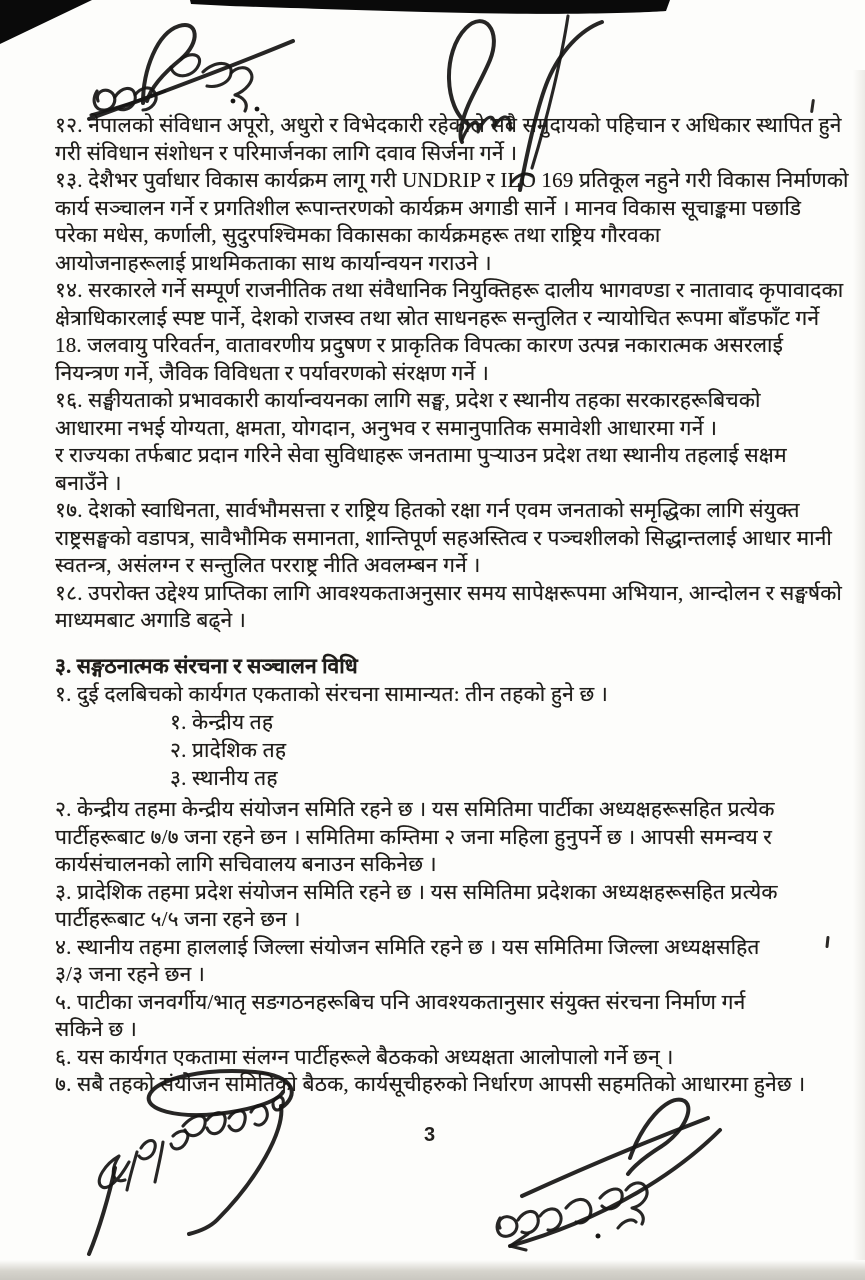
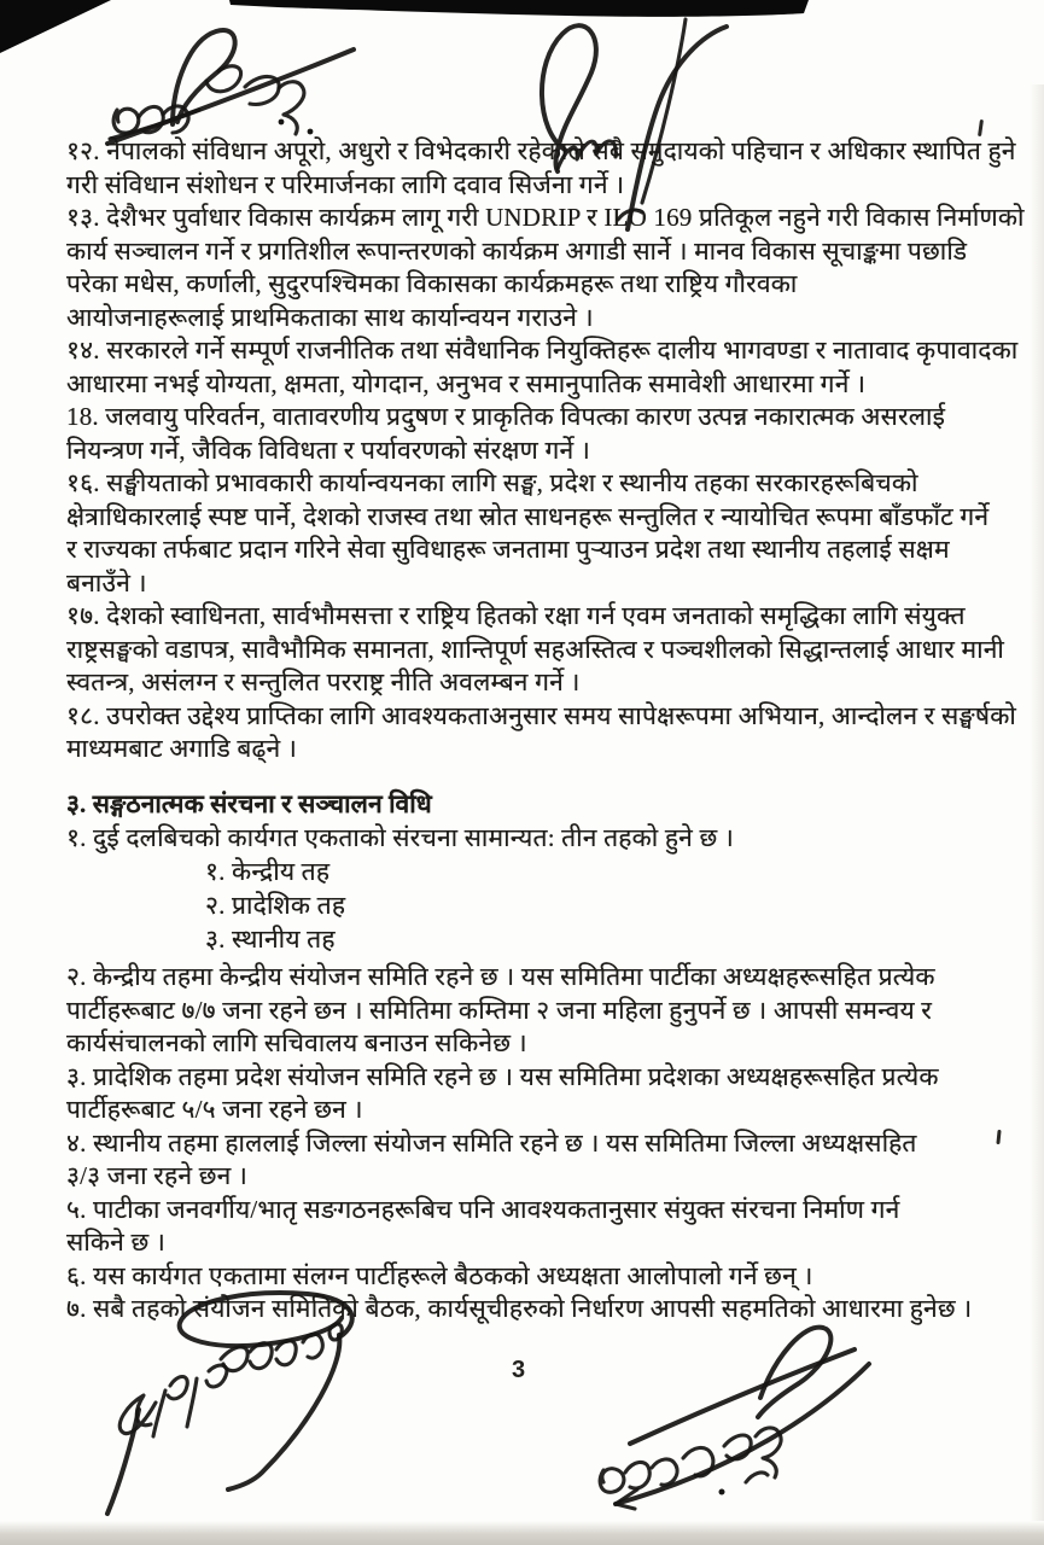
  १२. नेपालको संविधान अपूरो, अधुरो र विभेदकारी रहेका स सदायको पहिचान र अधिकार स्थापित हुने
  गरी संविधान संशोधन र परिमार्जनका लागि दवाव सिर्जना गर्ने ।
  १३. देशैभर पुर्वाधार विकास कार्यक्रम लागू गरी UNDRIP र IO 169 प्रतिकूल नहुने गरी विकास निर्माणको
  कार्य सञ्चालन गर्ने र प्रगतिशील रूपान्तरणको कार्यक्रम अगाडी सार्ने । मानव विकास सूचाङ्कमा पछाडि
  परेका मधेस, कर्णाली, सुदुरपश्चिमका विकासका कार्यक्रमहरू तथा राष्ट्रिय गौरवका
  आयोजनाहरूलाई प्राथमिकताका साथ कार्यान्वयन गराउने ।
  १४. सरकारले गर्ने सम्पूर्ण राजनीतिक तथा संवैधानिक नियुक्तिहरू दालीय भागवण्डा र नातावाद कृपावादका
- क्षेत्राधिकारलाई स्पष्ट पार्ने, देशको राजस्व तथा स्रोत साधनहरू सन्तुलित र न्यायोचित रूपमा बाँडफाँट गर्ने
+ आधारमा नभई योग्यता, क्षमता, योगदान, अनुभव र समानुपातिक समावेशी आधारमा गर्ने ।
  18. जलवायु परिवर्तन, वातावरणीय प्रदुषण र प्राकृतिक विपत्का कारण उत्पन्न नकारात्मक असरलाई
  नियन्त्रण गर्ने, जैविक विविधता र पर्यावरणको संरक्षण गर्ने ।
  १६. सङ्घीयताको प्रभावकारी कार्यान्वयनका लागि सङ्घ, प्रदेश र स्थानीय तहका सरकारहरूबिचको
- आधारमा नभई योग्यता, क्षमता, योगदान, अनुभव र समानुपातिक समावेशी आधारमा गर्ने ।
+ क्षेत्राधिकारलाई स्पष्ट पार्ने, देशको राजस्व तथा स्रोत साधनहरू सन्तुलित र न्यायोचित रूपमा बाँडफाँट गर्ने
  र राज्यका तर्फबाट प्रदान गरिने सेवा सुविधाहरू जनतामा पुऱ्याउन प्रदेश तथा स्थानीय तहलाई सक्षम
  बनाउँने ।
  १७. देशको स्वाधिनता, सार्वभौमसत्ता र राष्ट्रिय हितको रक्षा गर्न एवम जनताको समृद्धिका लागि संयुक्त
  राष्ट्रसङ्घको वडापत्र, सावैभौमिक समानता, शान्तिपूर्ण सहअस्तित्व र पञ्चशीलको सिद्धान्तलाई आधार मानी
  स्वतन्त्र, असंलग्न र सन्तुलित परराष्ट्र नीति अवलम्बन गर्ने ।
  १८. उपरोक्त उद्देश्य प्राप्तिका लागि आवश्यकताअनुसार समय सापेक्षरूपमा अभियान, आन्दोलन र सङ्घर्षको
  माध्यमबाट अगाडि बढ्ने ।
  ३. सङ्गठनात्मक संरचना र सञ्चालन विधि
  १. दुई दलबिचको कार्यगत एकताको संरचना सामान्यत: तीन तहको हुने छ ।
  १. केन्द्रीय तह
  २. प्रादेशिक तह
  ३. स्थानीय तह
  २. केन्द्रीय तहमा केन्द्रीय संयोजन समिति रहने छ । यस समितिमा पार्टीका अध्यक्षहरूसहित प्रत्येक
  पार्टीहरूबाट ७/७ जना रहने छन । समितिमा कम्तिमा २ जना महिला हुनुपर्ने छ । आपसी समन्वय र
  कार्यसंचालनको लागि सचिवालय बनाउन सकिनेछ ।
  ३. प्रादेशिक तहमा प्रदेश संयोजन समिति रहने छ । यस समितिमा प्रदेशका अध्यक्षहरूसहित प्रत्येक
  पार्टीहरूबाट ५/५ जना रहने छन ।
  ४. स्थानीय तहमा हाललाई जिल्ला संयोजन समिति रहने छ । यस समितिमा जिल्ला अध्यक्षसहित
  ३/३ जना रहने छन ।
  ५. पाटीका जनवर्गीय/भातृ सङगठनहरूबिच पनि आवश्यकतानुसार संयुक्त संरचना निर्माण गर्न
  सकिने छ ।
  ६. यस कार्यगत एकतामा संलग्न पार्टीहरूले बैठकको अध्यक्षता आलोपालो गर्ने छन् ।
  ७. सबै तहको संयोजन समिति बैठक, कार्यसूचीहरुको निर्धारण आपसी सहमतिको आधारमा हुनेछ ।
  3
